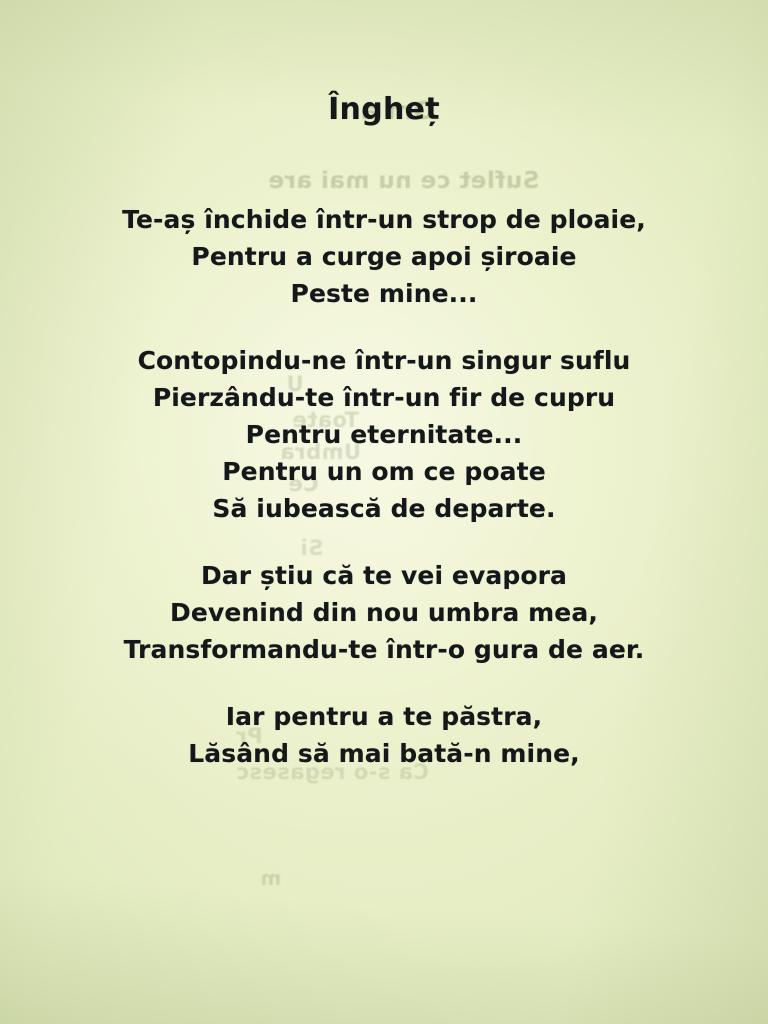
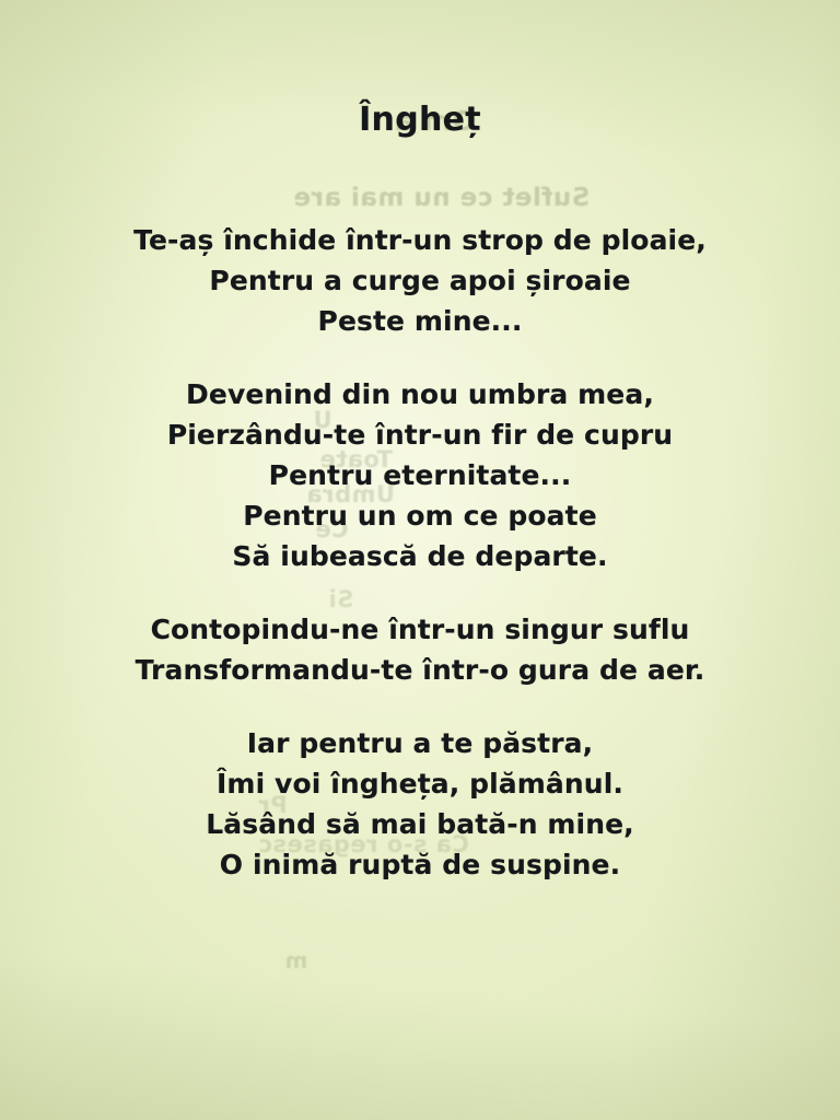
  Îngheț
  Te-aș închide într-un strop de ploaie,
  Pentru a curge apoi șiroaie
  Peste mine...
- Contopindu-ne într-un singur suflu
+ Devenind din nou umbra mea,
  Pierzându-te într-un fir de cupru
  Pentru eternitate...
  Pentru un om ce poate
  Să iubească de departe.
- Dar știu că te vei evapora
- Devenind din nou umbra mea,
+ Contopindu-ne într-un singur suflu
  Transformandu-te într-o gura de aer.
  Iar pentru a te păstra,
+ Îmi voi îngheța, plămânul.
  Lăsând să mai bată-n mine,
+ O inimă ruptă de suspine.
